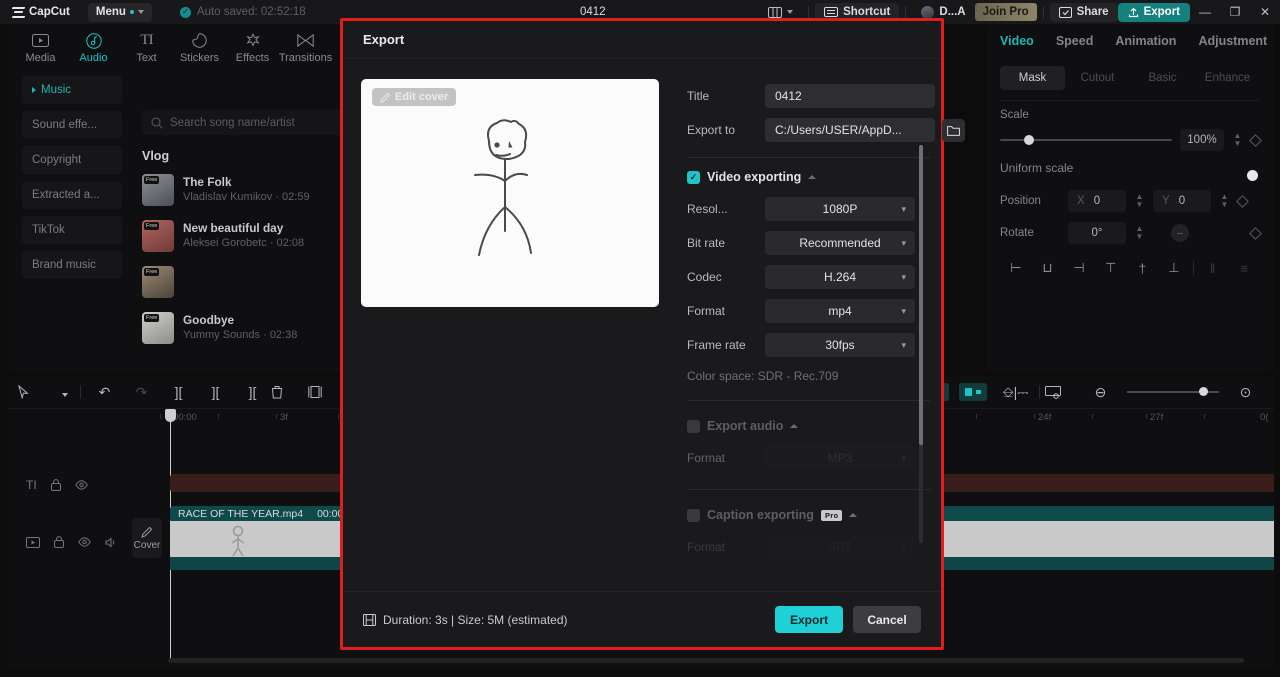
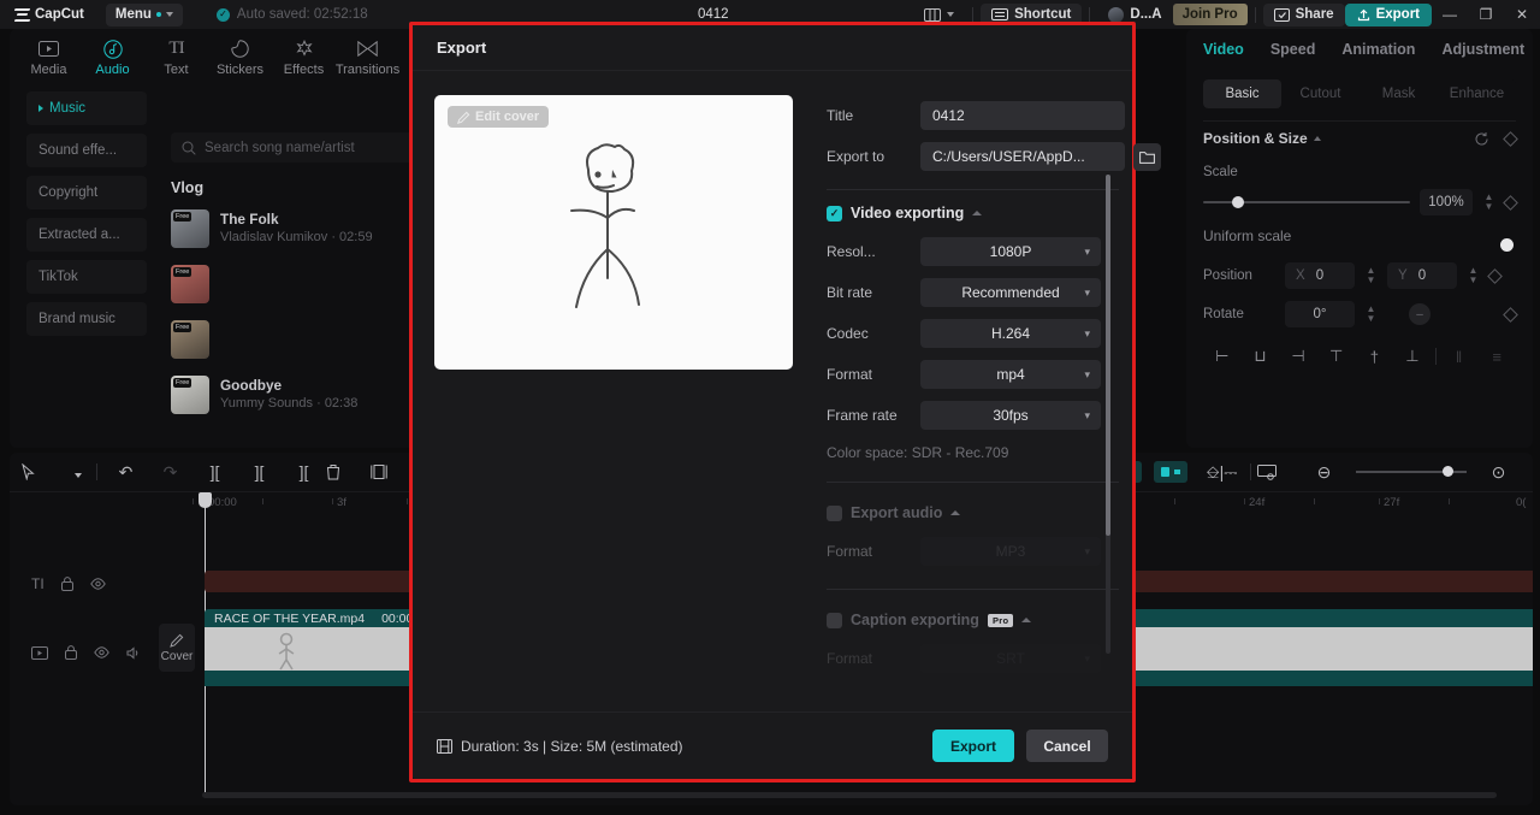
  CapCut
  Menu
  ✓
  Auto saved: 02:52:18
  0412
  Shortcut
  D...A
  Join Pro
  Share
  Export
  —
  ❐
  ✕
  Media
  Audio
  TI
  Text
  Stickers
  Effects
  Transitions
  Music
  Sound effe...
  Copyright
  Extracted a...
  TikTok
  Brand music
  Search song name/artist
  Vlog
  The Folk
  Vladislav Kumikov · 02:59
- New beautiful day
- Aleksei Gorobetc · 02:08
  Goodbye
  Yummy Sounds · 02:38
  Video
  Speed
  Animation
  Adjustment
- Mask
+ Basic
  Cutout
- Basic
+ Mask
  Enhance
+ Position & Size
  Scale
  100%
  ▲
  ▼
  Uniform scale
  Position
  X
  0
  ▲
  ▼
  Y
  0
  ▲
  ▼
  Rotate
  0°
  ▲
  ▼
  –
  ⊢
  ⊔
  ⊣
  ⊤
  †
  ⊥
  ‖
  ≡
  ↶
  ↷
  ][
  ][
  ][
  ⎒|⎓
  ⊖
  ⊙
  0:00
  3f
  24f
  27f
  0(
  TI
  Cover
  RACE OF THE YEAR.mp4
  Export
  Edit cover
  Title
  0412
  Export to
  C:/Users/USER/AppD...
  ✓
  Video exporting
  Resol...
  1080P
  ▾
  Bit rate
  Recommended
  ▾
  Codec
  H.264
  ▾
  Format
  mp4
  ▾
  Frame rate
  30fps
  ▾
  Color space: SDR - Rec.709
  Export audio
  Format
  Caption exporting
  Pro
  Format
  Duration: 3s | Size: 5M (estimated)
  Export
  Cancel
